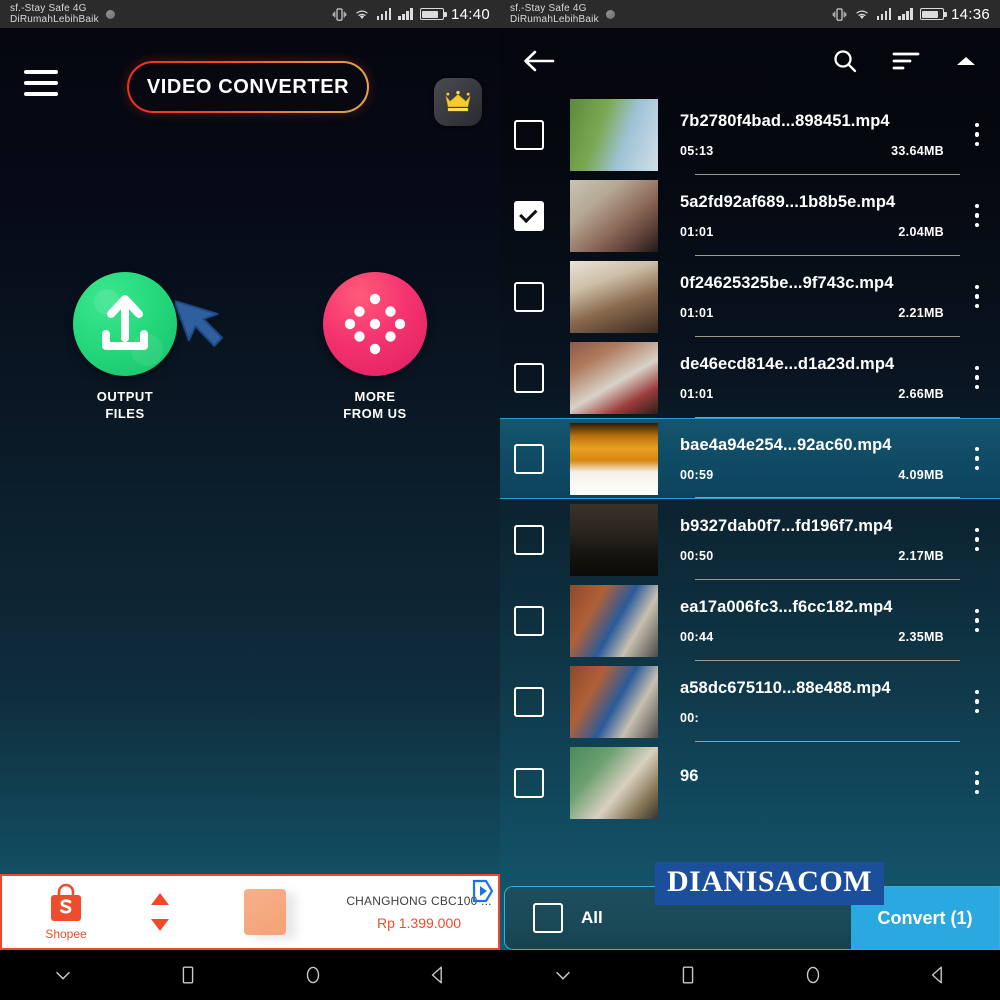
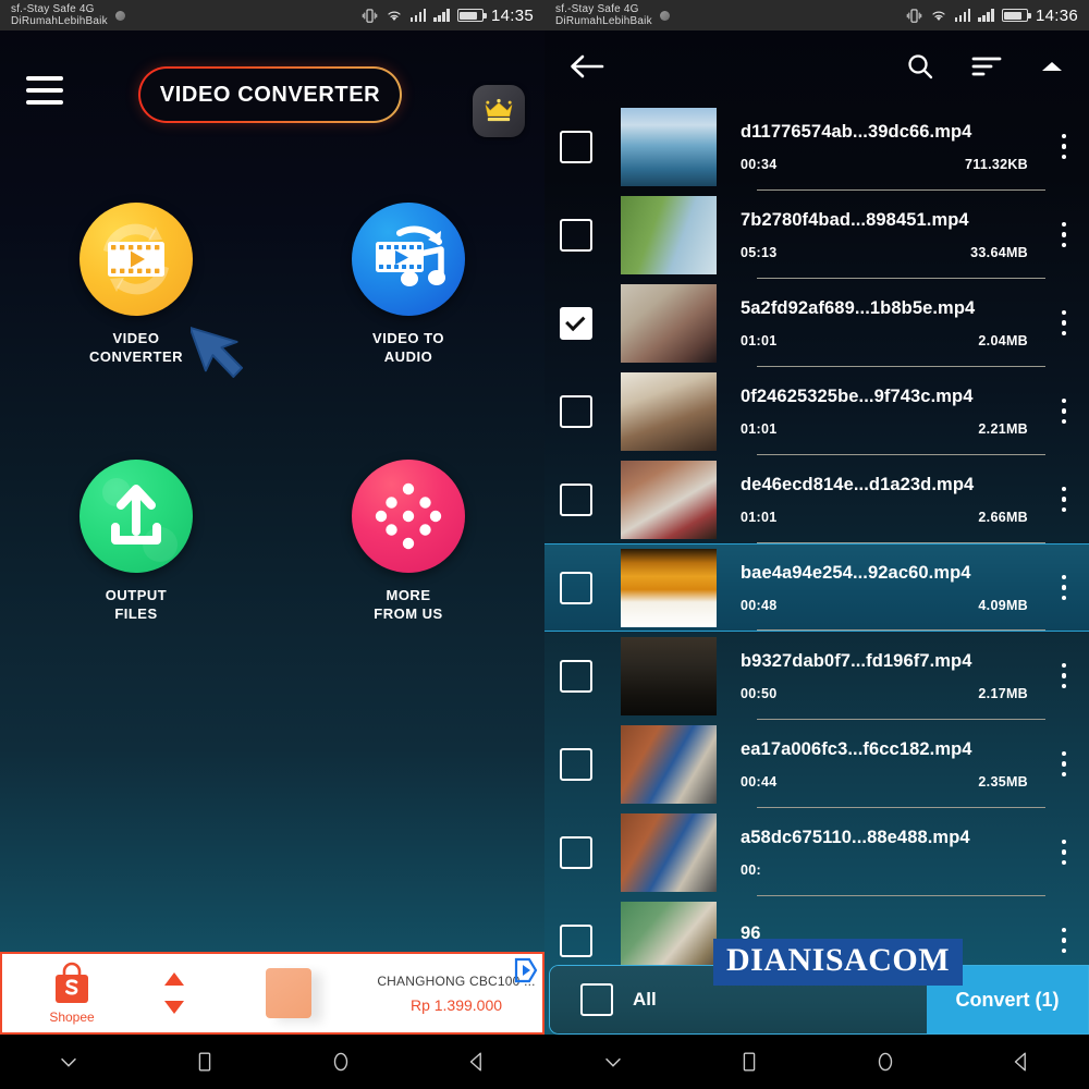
  sf.-Stay Safe 4G
  DiRumahLebihBaik
- 14:40
+ 14:35
  VIDEO CONVERTER
+ VIDEO
+ CONVERTER
+ VIDEO TO
+ AUDIO
  OUTPUT
  FILES
  MORE
  FROM US
  Shopee
  CHANGHONG CBC10.
  Rp 1.399.000
  sf.-Stay Safe 4G
  DiRumahLebihBaik
  14:36
+ d11776574ab...39dc66.mp4
+ 00:34
+ 711.32KB
  7b2780f4bad...898451.mp4
  05:13
  33.64MB
  5a2fd92af689...1b8b5e.mp4
  01:01
  2.04MB
  0f24625325be...9f743c.mp4
  01:01
  2.21MB
  de46ecd814e...d1a23d.mp4
  01:01
  2.66MB
  bae4a94e254...92ac60.mp4
- 00:59
+ 00:48
  4.09MB
  b9327dab0f7...fd196f7.mp4
  00:50
  2.17MB
  ea17a006fc3...f6cc182.mp4
  00:44
  2.35MB
  a58dc675110...88e488.mp4
  00:
  96
  DIANISACOM
  All
  Convert (1)
